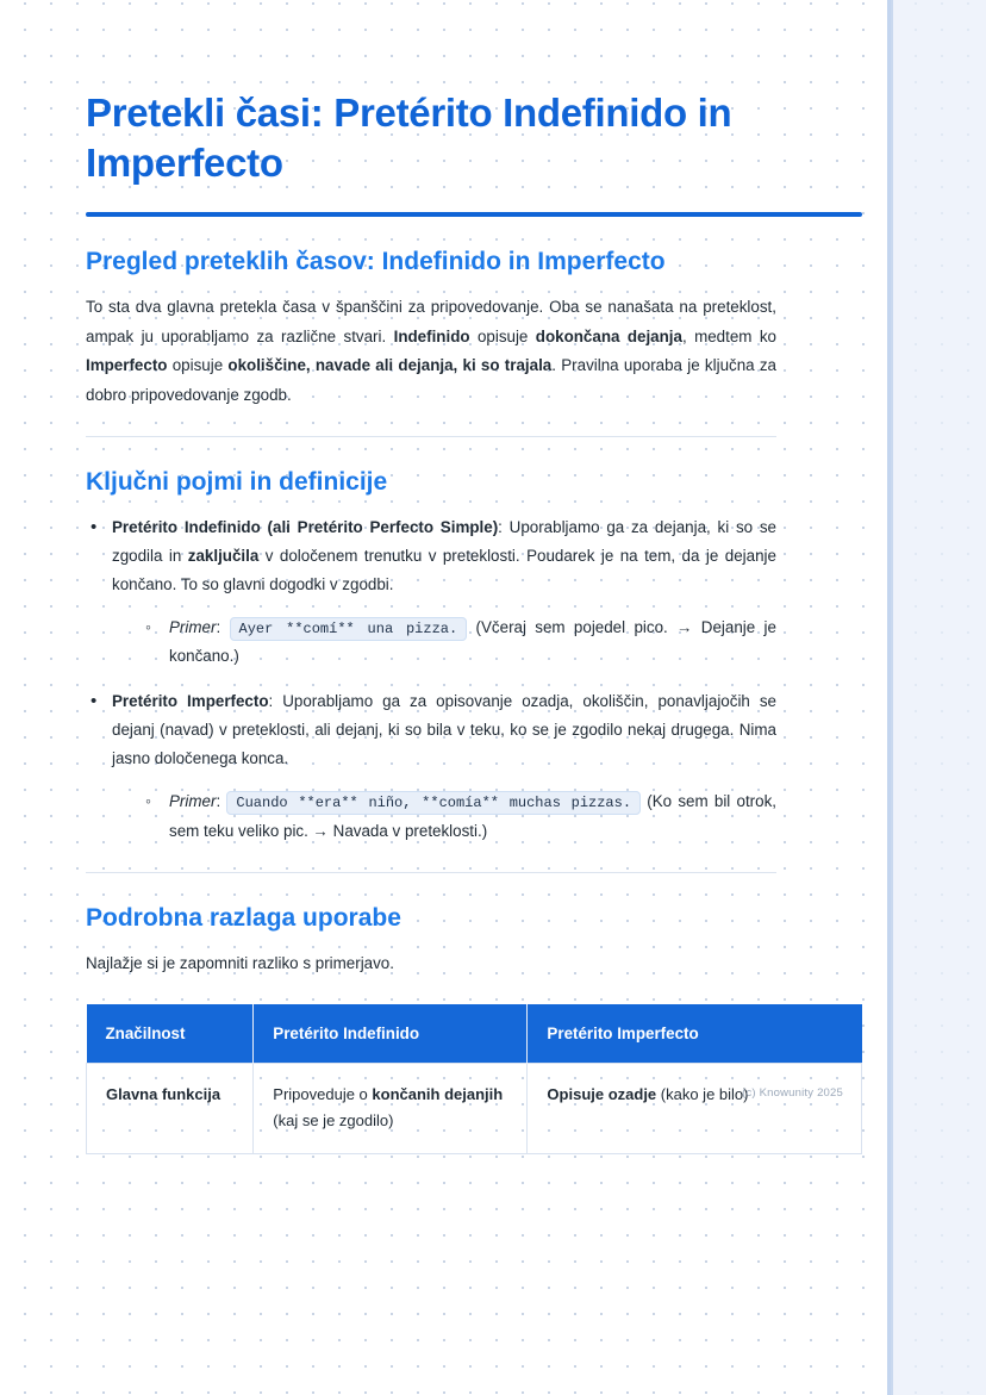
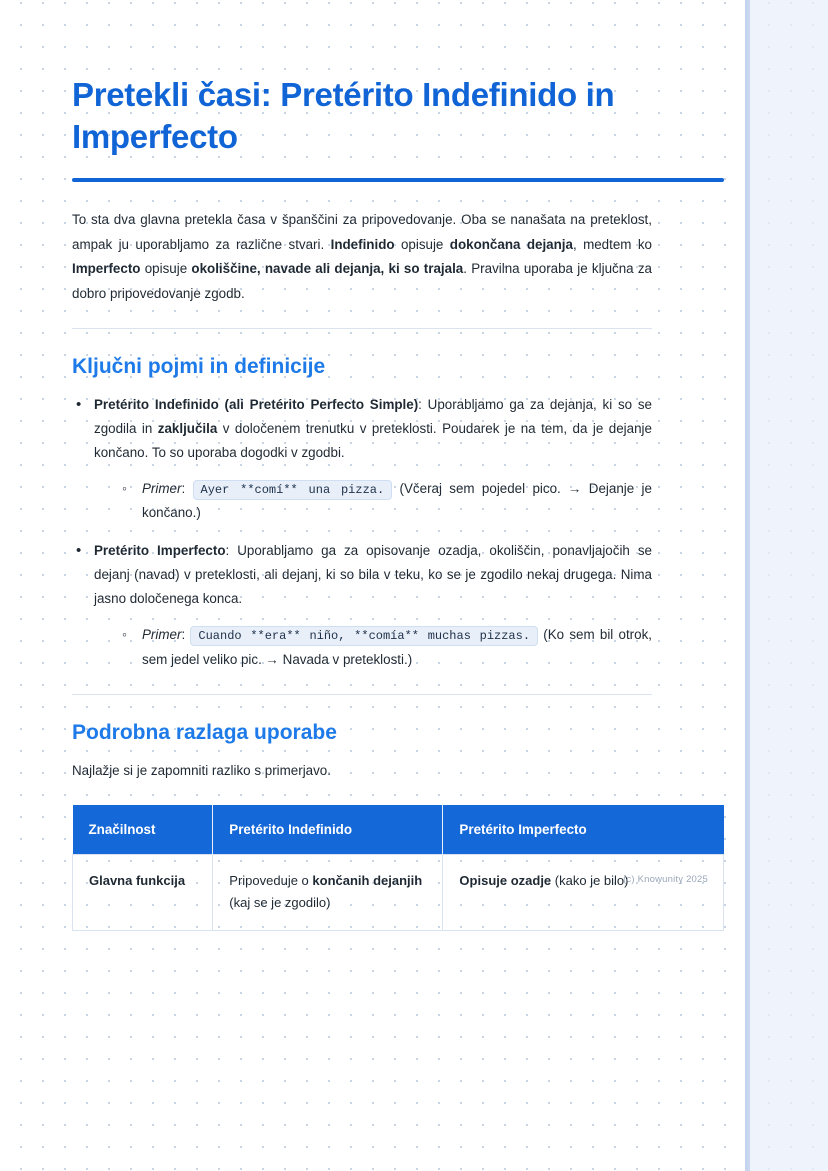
  Pretekli časi: Pretérito Indefinido in Imperfecto
- Pregled preteklih časov: Indefinido in Imperfecto
  To sta dva glavna pretekla časa v španščini za pripovedovanje. Oba se nanašata na preteklost, ampak ju uporabljamo za različne stvari. Indefinido opisuje dokončana dejanja, medtem ko Imperfecto opisuje okoliščine, navade ali dejanja, ki so trajala. Pravilna uporaba je ključna za dobro pripovedovanje zgodb.
  Ključni pojmi in definicije
- Pretérito Indefinido (ali Pretérito Perfecto Simple): Uporabljamo ga za dejanja, ki so se zgodila in zaključila v določenem trenutku v preteklosti. Poudarek je na tem, da je dejanje končano. To so glavni dogodki v zgodbi.
+ Pretérito Indefinido (ali Pretérito Perfecto Simple): Uporabljamo ga za dejanja, ki so se zgodila in zaključila v določenem trenutku v preteklosti. Poudarek je na tem, da je dejanje končano. To so uporaba dogodki v zgodbi.
  Primer: Ayer **comí** una pizza. (Včeraj sem pojedel pico. → Dejanje je končano.)
  Pretérito Imperfecto: Uporabljamo ga za opisovanje ozadja, okoliščin, ponavljajočih se dejanj (navad) v preteklosti, ali dejanj, ki so bila v teku, ko se je zgodilo nekaj drugega. Nima jasno določenega konca.
- Primer: Cuando **era** niño, **comía** muchas pizzas. (Ko sem bil otrok, sem teku veliko pic. → Navada v preteklosti.)
+ Primer: Cuando **era** niño, **comía** muchas pizzas. (Ko sem bil otrok, sem jedel veliko pic. → Navada v preteklosti.)
  Podrobna razlaga uporabe
  Najlažje si je zapomniti razliko s primerjavo.
  Značilnost	Pretérito Indefinido	Pretérito Imperfecto
  Glavna funkcija	Pripoveduje o končanih dejanjih (kaj se je zgodilo)	Opisuje ozadje (kako je bilo)
  (c) Knowunity 2025
